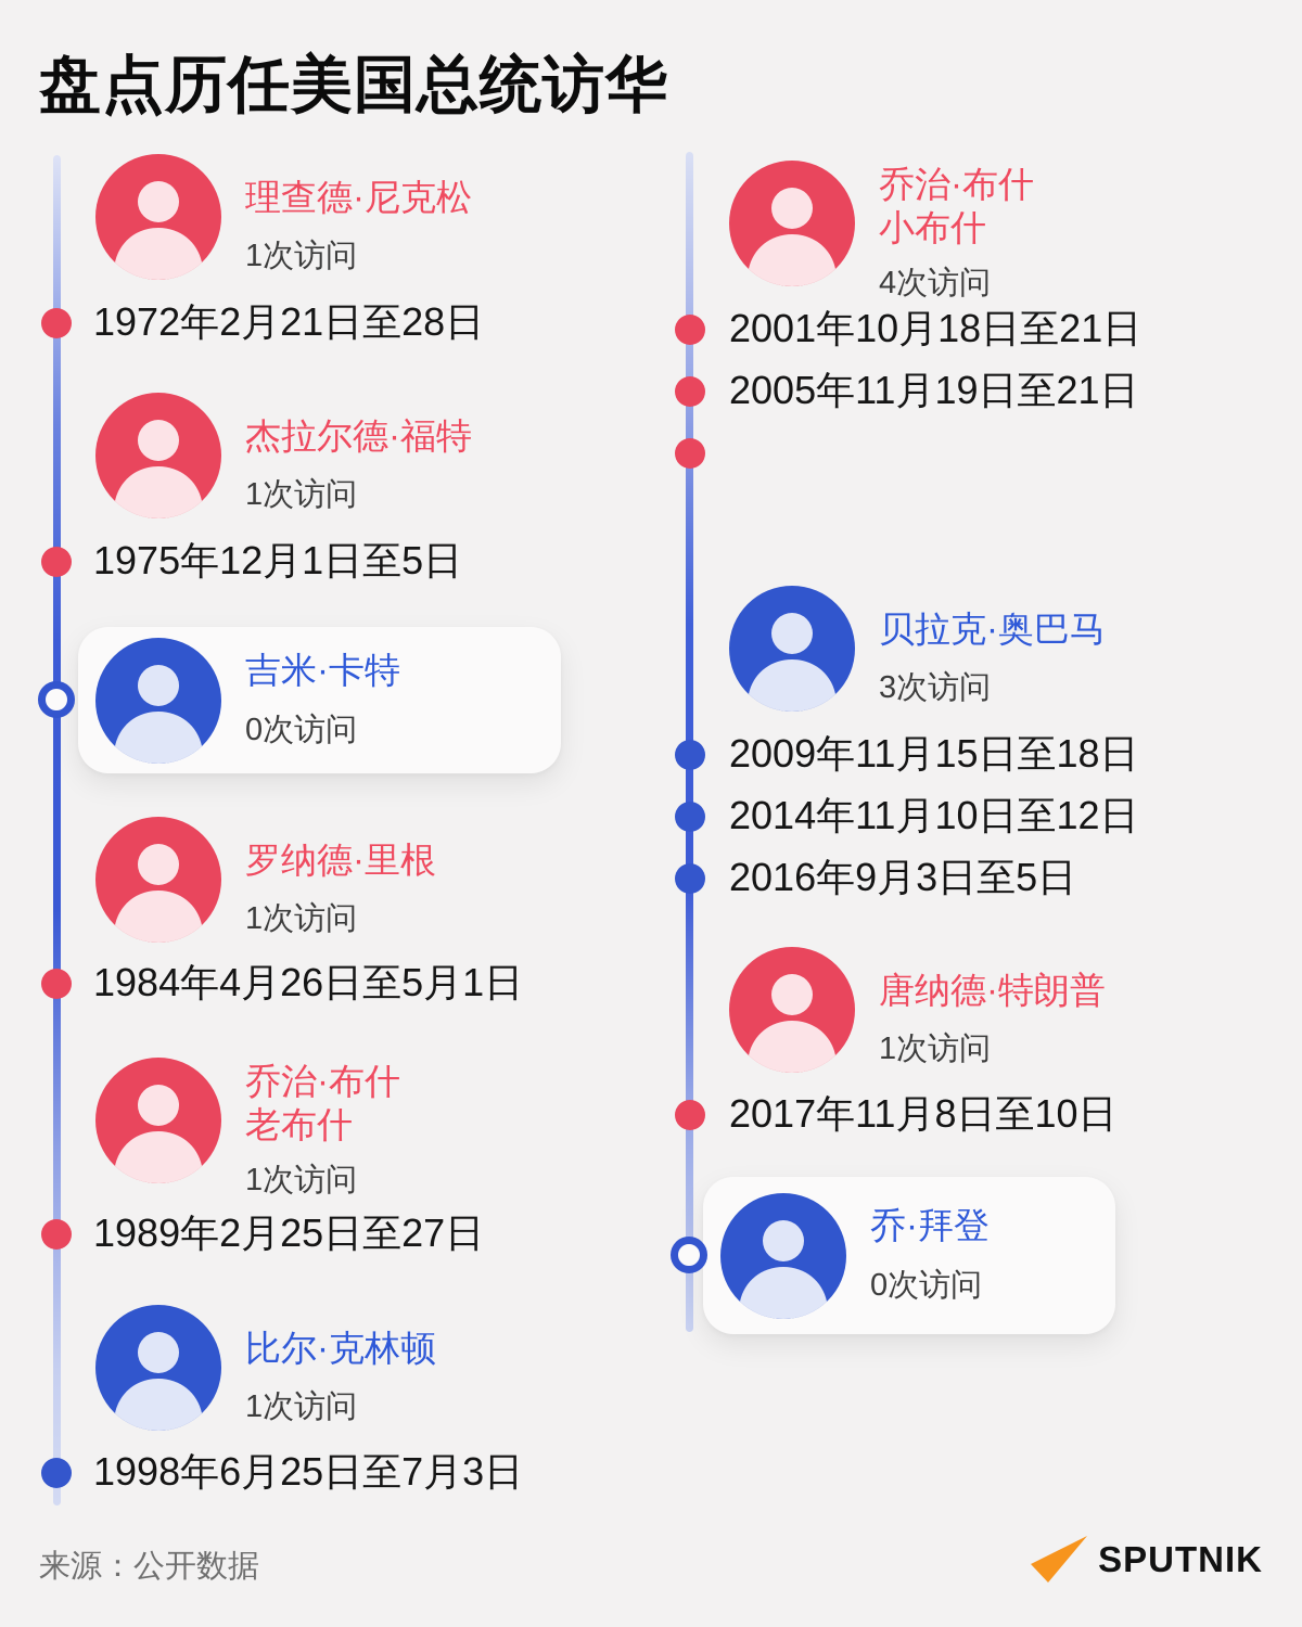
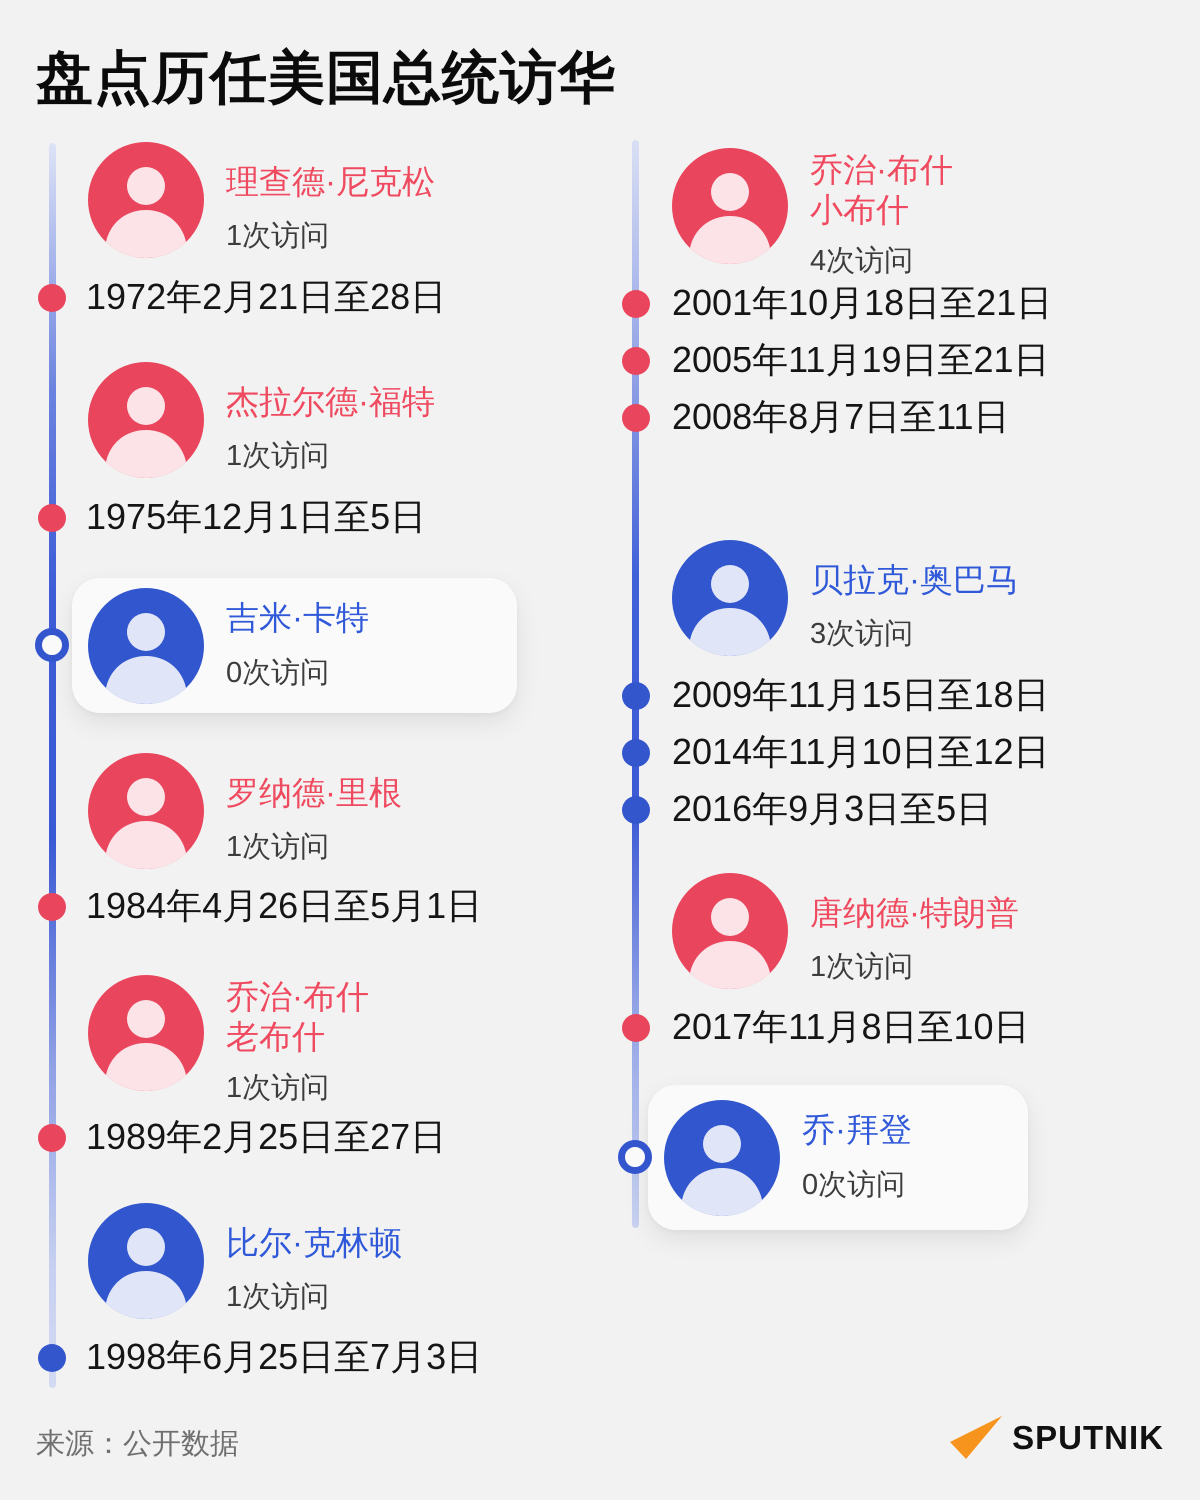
  盘点历任美国总统访华
  理查德·尼克松
  1次访问
  1972年2月21日至28日
  杰拉尔德·福特
  1次访问
  1975年12月1日至5日
  吉米·卡特
  0次访问
  罗纳德·里根
  1次访问
  1984年4月26日至5月1日
  乔治·布什
  老布什
  1次访问
  1989年2月25日至27日
  比尔·克林顿
  1次访问
  1998年6月25日至7月3日
  乔治·布什
  小布什
  4次访问
  2001年10月18日至21日
  2005年11月19日至21日
+ 2008年8月7日至11日
  贝拉克·奥巴马
  3次访问
  2009年11月15日至18日
  2014年11月10日至12日
  2016年9月3日至5日
  唐纳德·特朗普
  1次访问
  2017年11月8日至10日
  乔·拜登
  0次访问
  来源：公开数据
  SPUTNIK
